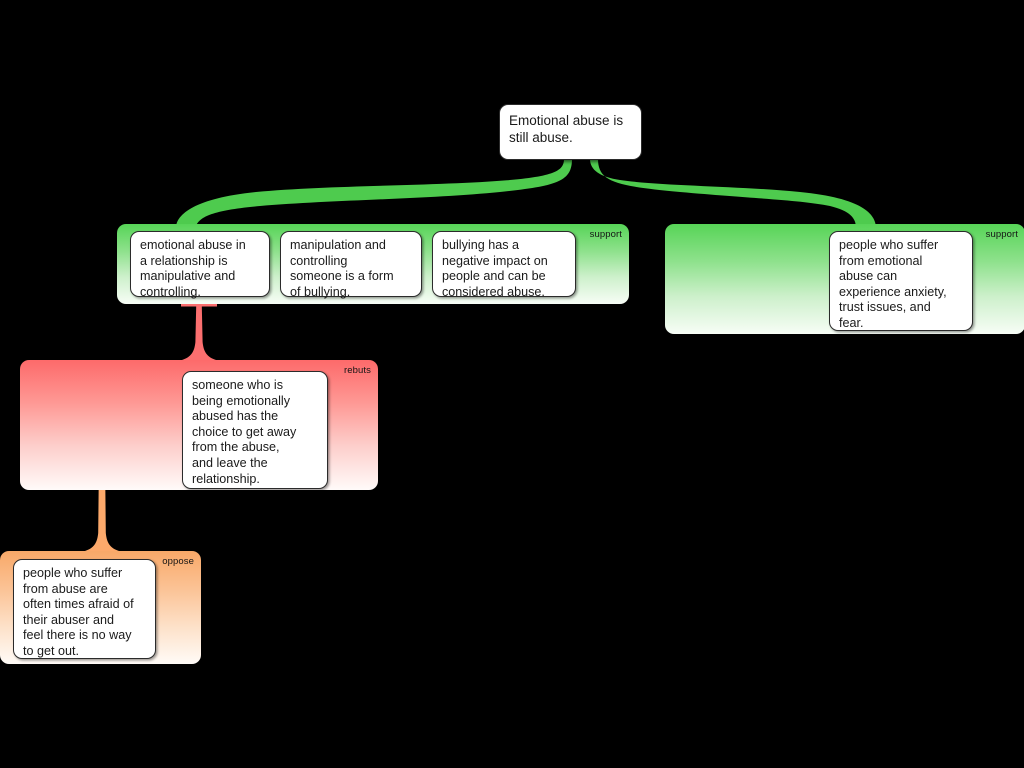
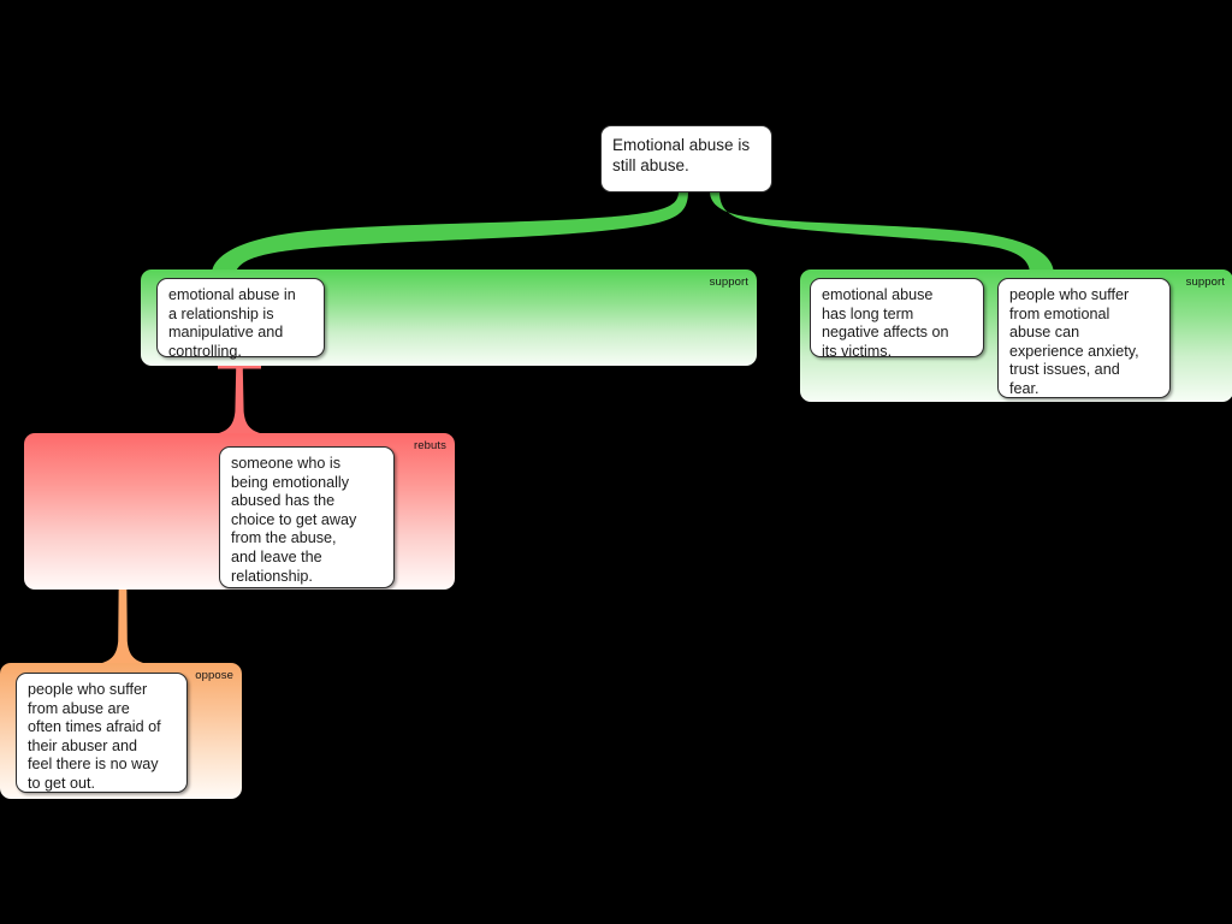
  Emotional abuse is
  still abuse.
  support
  emotional abuse in
  a relationship is
  manipulative and
  controlling.
- manipulation and
- controlling
- someone is a form
- of bullying.
- bullying has a
- negative impact on
- people and can be
- considered abuse.
  support
+ emotional abuse
+ has long term
+ negative affects on
+ its victims.
  people who suffer
  from emotional
  abuse can
  experience anxiety,
  trust issues, and
  fear.
  rebuts
  someone who is
  being emotionally
  abused has the
  choice to get away
  from the abuse,
  and leave the
  relationship.
  oppose
  people who suffer
  from abuse are
  often times afraid of
  their abuser and
  feel there is no way
  to get out.
